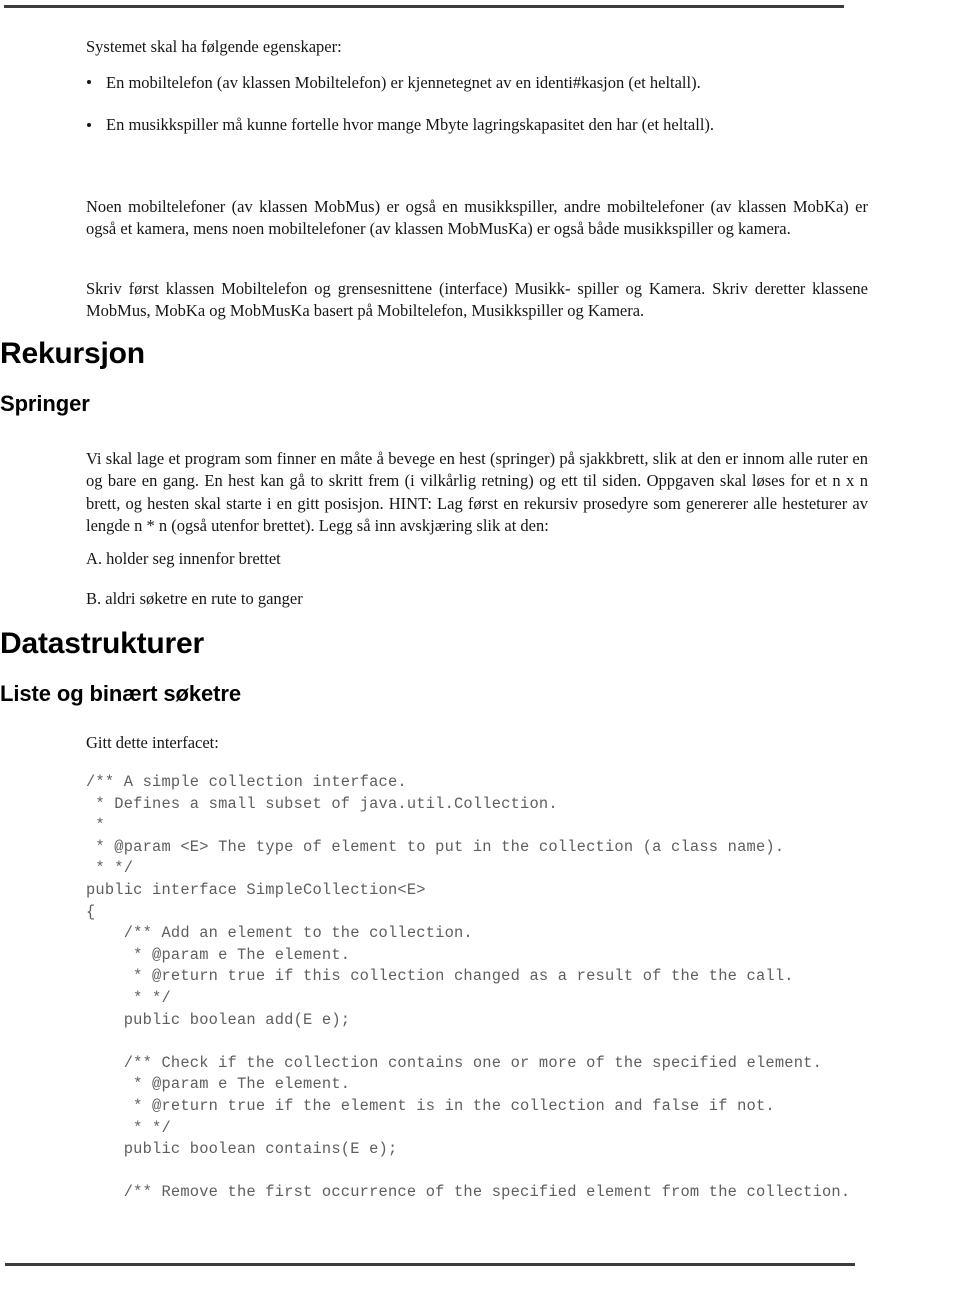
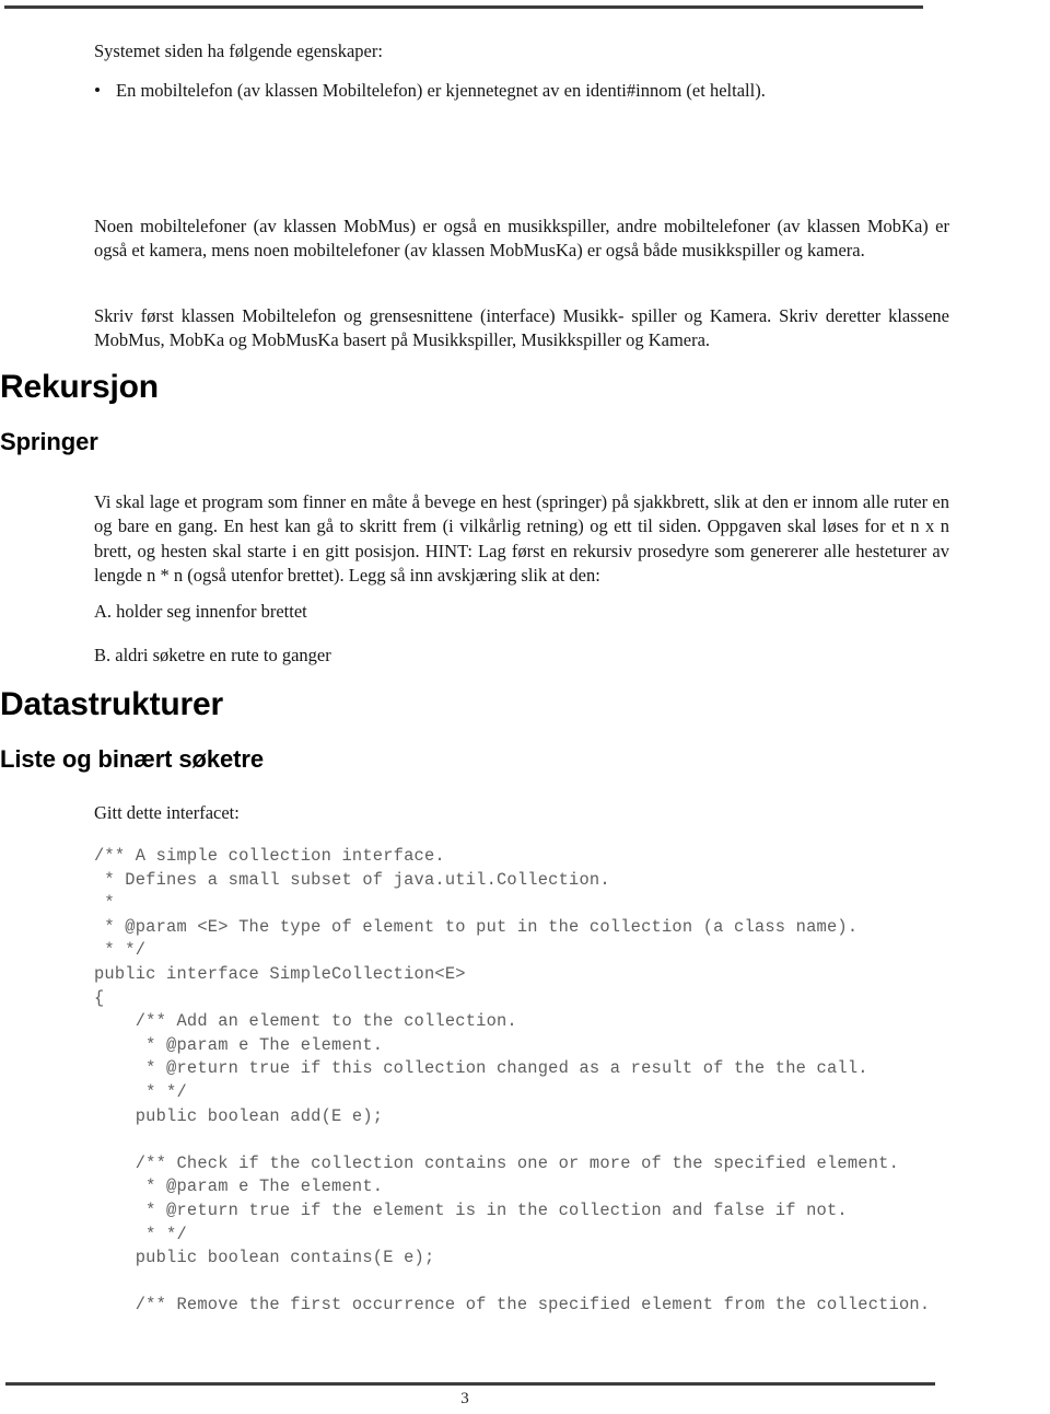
- Systemet skal ha følgende egenskaper:
+ Systemet siden ha følgende egenskaper:
- En mobiltelefon (av klassen Mobiltelefon) er kjennetegnet av en identi#kasjon (et heltall).
+ En mobiltelefon (av klassen Mobiltelefon) er kjennetegnet av en identi#innom (et heltall).
- En musikkspiller må kunne fortelle hvor mange Mbyte lagringskapasitet den har (et heltall).
  Noen mobiltelefoner (av klassen MobMus) er også en musikkspiller, andre mobiltelefoner (av klassen MobKa) er også et kamera, mens noen mobiltelefoner (av klassen MobMusKa) er også både musikkspiller og kamera.
- Skriv først klassen Mobiltelefon og grensesnittene (interface) Musikk- spiller og Kamera. Skriv deretter klassene MobMus, MobKa og MobMusKa basert på Mobiltelefon, Musikkspiller og Kamera.
+ Skriv først klassen Mobiltelefon og grensesnittene (interface) Musikk- spiller og Kamera. Skriv deretter klassene MobMus, MobKa og MobMusKa basert på Musikkspiller, Musikkspiller og Kamera.
  Rekursjon
  Springer
  Vi skal lage et program som finner en måte å bevege en hest (springer) på sjakkbrett, slik at den er innom alle ruter en og bare en gang. En hest kan gå to skritt frem (i vilkårlig retning) og ett til siden. Oppgaven skal løses for et n x n brett, og hesten skal starte i en gitt posisjon. HINT: Lag først en rekursiv prosedyre som genererer alle hesteturer av lengde n * n (også utenfor brettet). Legg så inn avskjæring slik at den:
  A. holder seg innenfor brettet
  B. aldri søketre en rute to ganger
  Datastrukturer
  Liste og binært søketre
  Gitt dette interfacet:
  /** A simple collection interface.
  * Defines a small subset of java.util.Collection.
  *
  * @param <E> The type of element to put in the collection (a class name).
  * */
  public interface SimpleCollection<E>
  {
  /** Add an element to the collection.
  * @param e The element.
  * @return true if this collection changed as a result of the the call.
  * */
  public boolean add(E e);
  /** Check if the collection contains one or more of the specified element.
  * @param e The element.
  * @return true if the element is in the collection and false if not.
  * */
  public boolean contains(E e);
  /** Remove the first occurrence of the specified element from the collection.
+ 3
